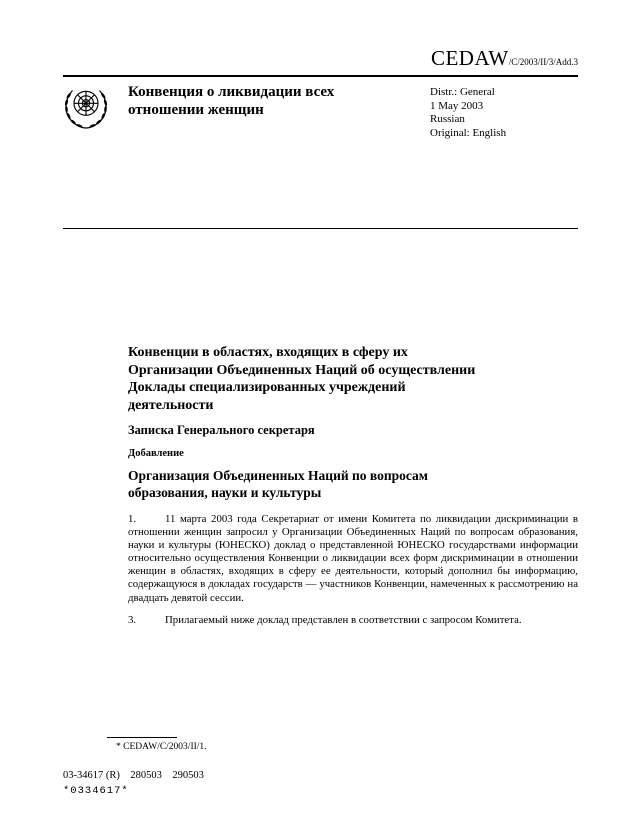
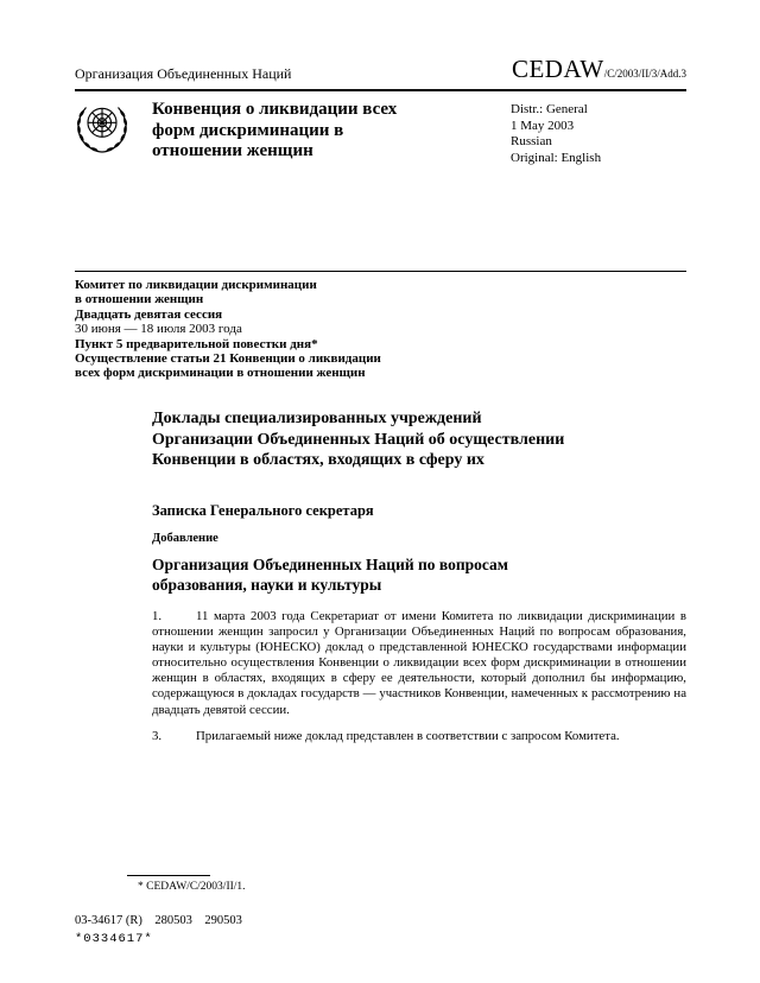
+ Организация Объединенных Наций
  CEDAW
  /C/2003/II/3/Add.3
  Конвенция о ликвидации всех
+ форм дискриминации в
  отношении женщин
  Distr.: General
  1 May 2003
  Russian
  Original: English
+ Комитет по ликвидации дискриминации
+ в отношении женщин
+ Двадцать девятая сессия
+ 30 июня — 18 июля 2003 года
+ Пункт 5 предварительной повестки дня*
+ Осуществление статьи 21 Конвенции о ликвидации
+ всех форм дискриминации в отношении женщин
- Конвенции в областях, входящих в сферу их
+ Доклады специализированных учреждений
  Организации Объединенных Наций об осуществлении
- Доклады специализированных учреждений
+ Конвенции в областях, входящих в сферу их
- деятельности
  Записка Генерального секретаря
  Добавление
  Организация Объединенных Наций по вопросам
  образования, науки и культуры
  1. 11 марта 2003 года Секретариат от имени Комитета по ликвидации дискриминации в отношении женщин запросил у Организации Объединенных Наций по вопросам образования, науки и культуры (ЮНЕСКО) доклад о представленной ЮНЕСКО государствами информации относительно осуществления Конвенции о ликвидации всех форм дискриминации в отношении женщин в областях, входящих в сферу ее деятельности, который дополнил бы информацию, содержащуюся в докладах государств — участников Конвенции, намеченных к рассмотрению на двадцать девятой сессии.
  3. Прилагаемый ниже доклад представлен в соответствии с запросом Комитета.
  * CEDAW/C/2003/II/1.
  03-34617 (R) 280503 290503
  *0334617*
